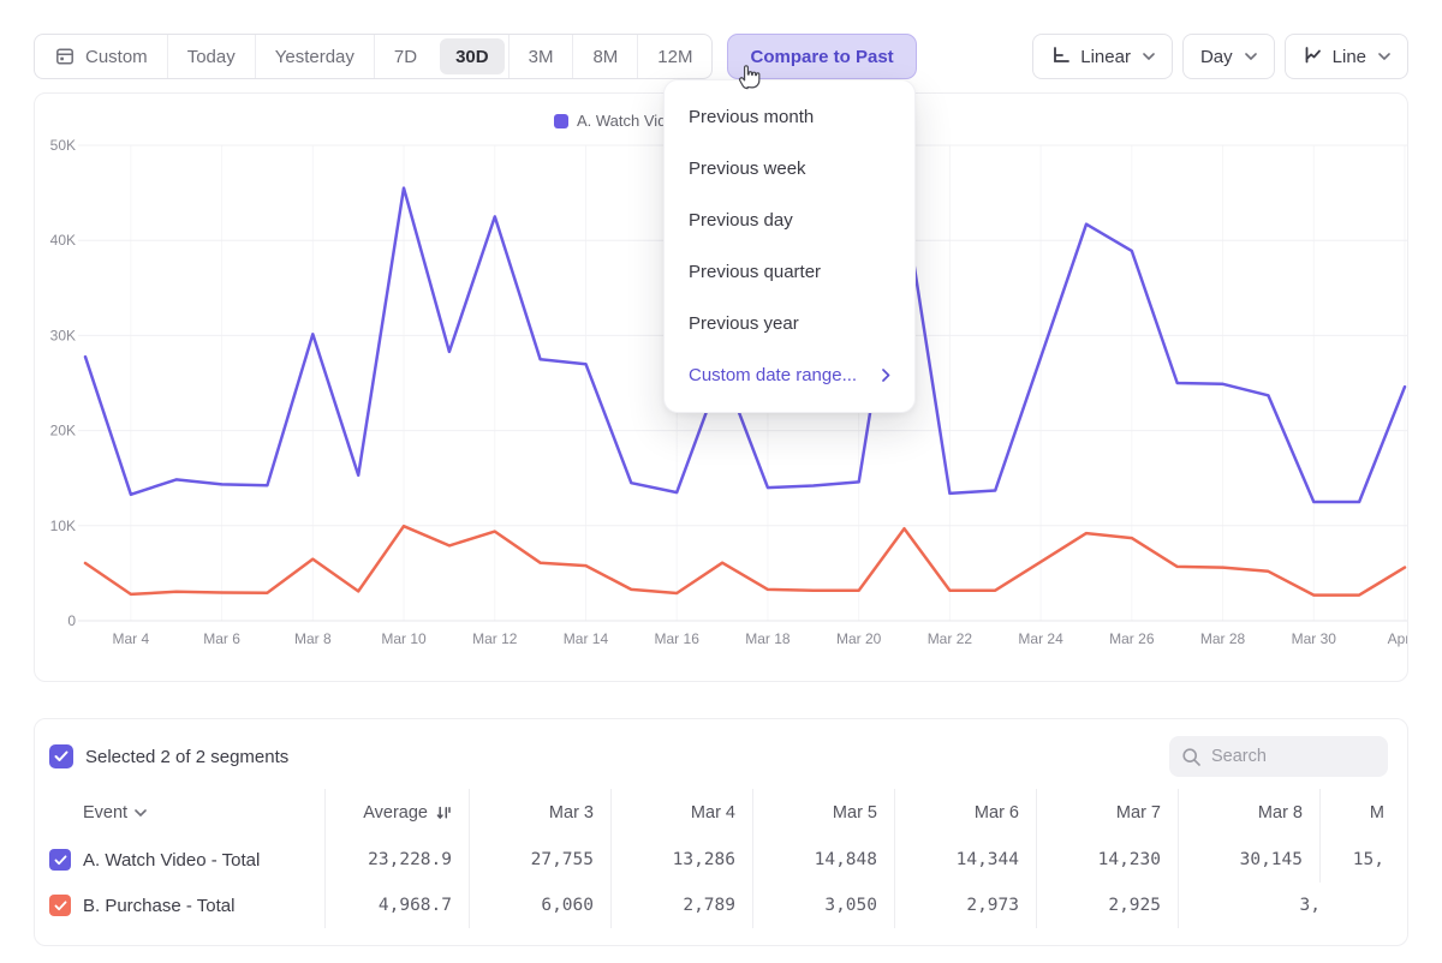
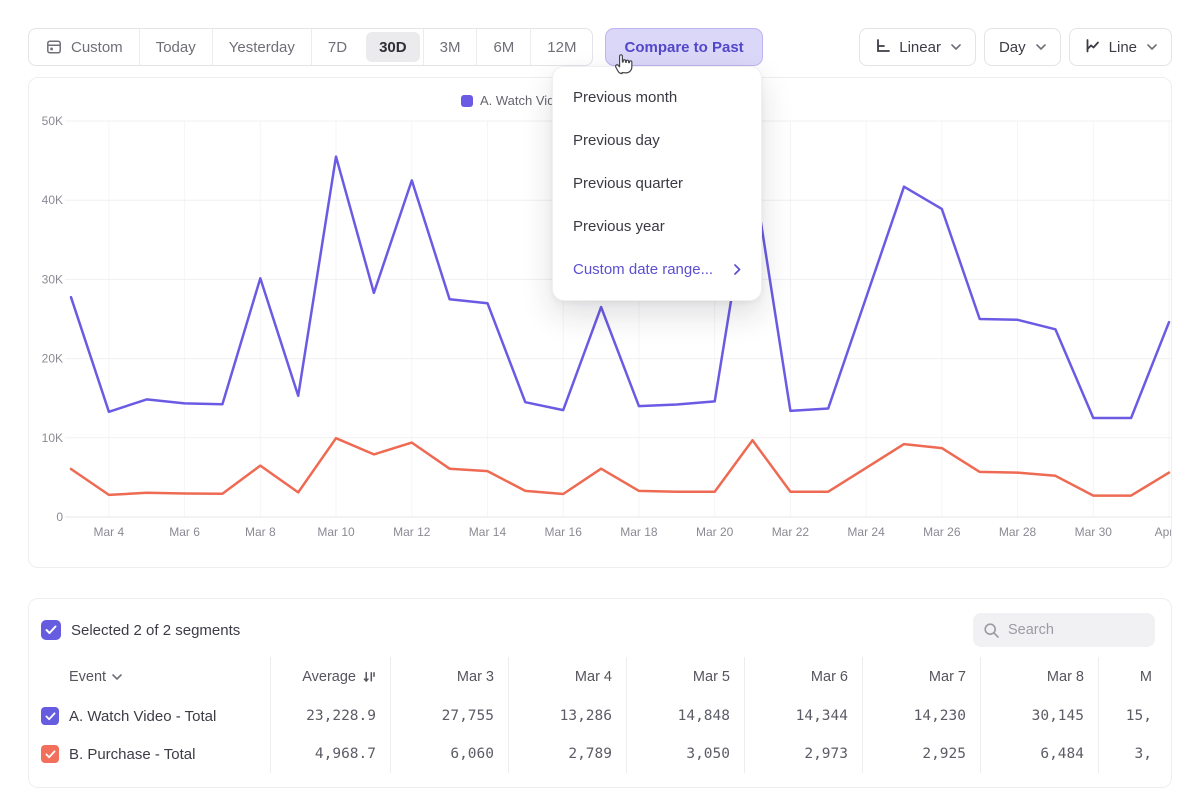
  Custom
  Today
  Yesterday
  7D
  30D
  3M
- 8M
+ 6M
  12M
  Compare to Past
  Linear
  Day
  Line
  Mar 4
  Mar 6
  Mar 8
  Mar 10
  Mar 12
  Mar 14
  Mar 16
  Mar 18
  Mar 20
  Mar 22
  Mar 24
  Mar 26
  Mar 28
  Mar 30
  0
  10K
  20K
  30K
  40K
  50K
  Previous month
- Previous week
  Previous day
  Previous quarter
  Previous year
  Custom date range...
  Selected 2 of 2 segments
  Search
  Event
  Average
  Mar 3
  Mar 4
  Mar 5
  Mar 6
  Mar 7
  Mar 8
  M
  A. Watch Video - Total
  23,228.9
  27,755
  13,286
  14,848
  14,344
  14,230
  30,145
  15,
  B. Purchase - Total
  4,968.7
  6,060
  2,789
  3,050
  2,973
  2,925
+ 6,484
  3,
